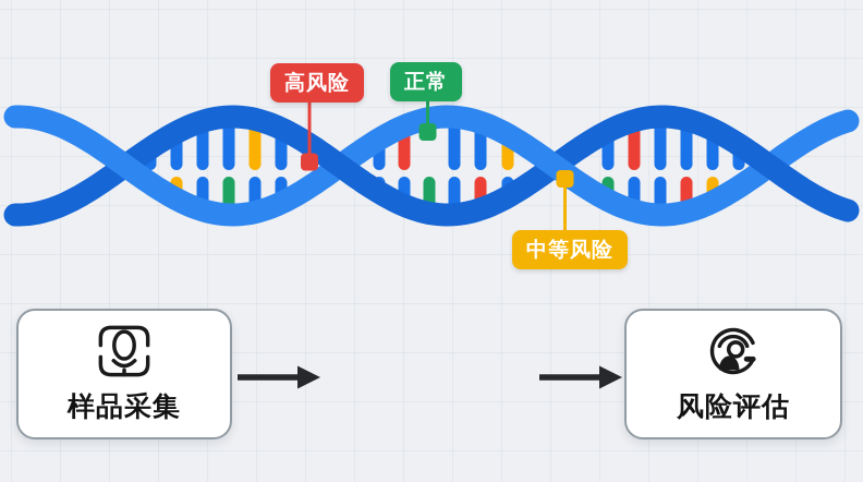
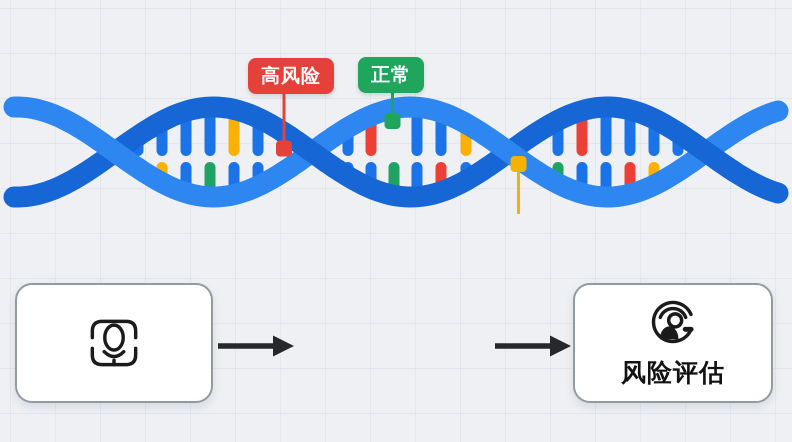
  高风险
  正常
- 中等风险
- 样品采集
  风险评估
